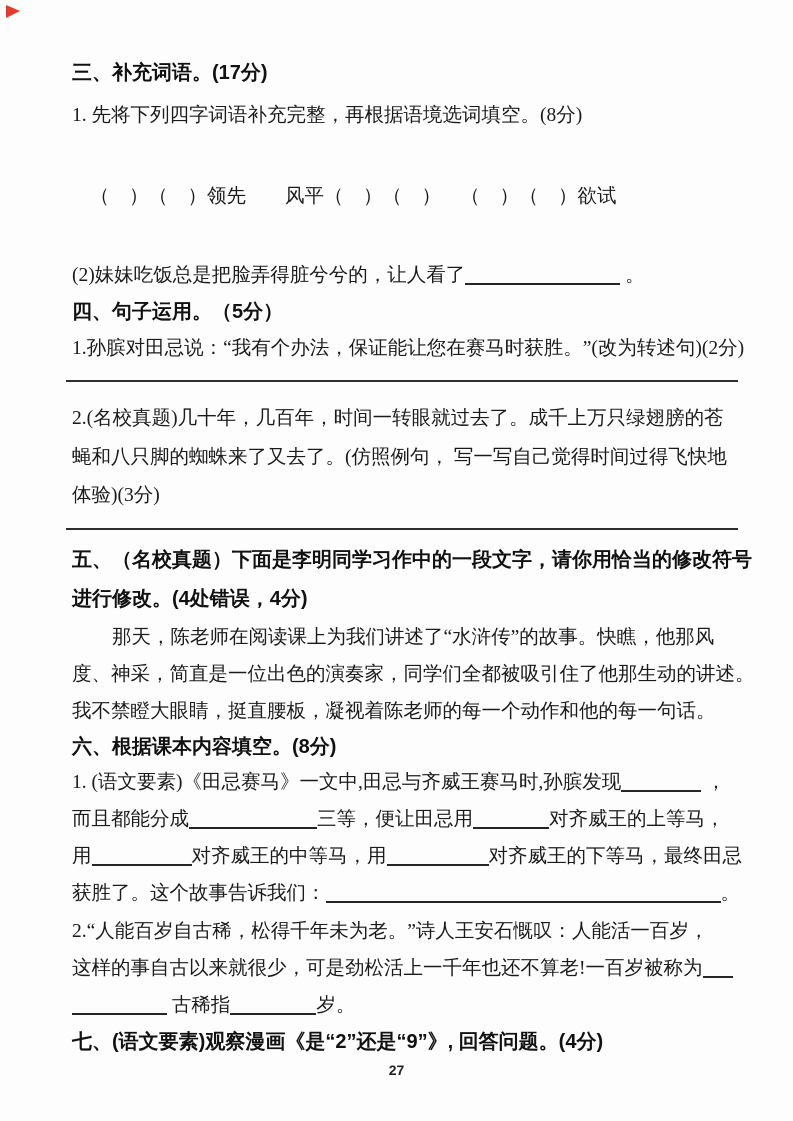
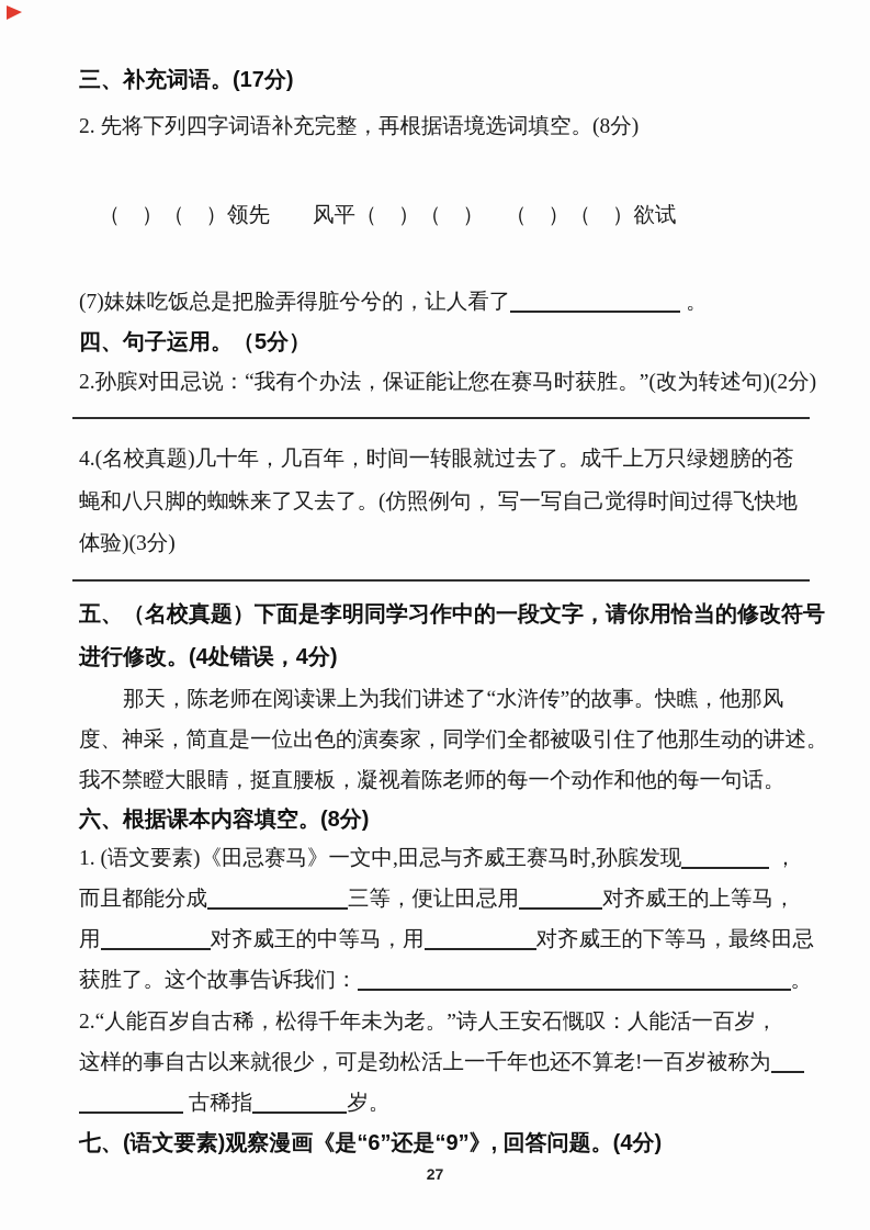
  三、补充词语。(17分)
- 1. 先将下列四字词语补充完整，再根据语境选词填空。(8分)
+ 2. 先将下列四字词语补充完整，再根据语境选词填空。(8分)
  （ ）（ ）领先 风平（ ）（ ） （ ）（ ）欲试
- (2)妹妹吃饭总是把脸弄得脏兮兮的，让人看了 。
+ (7)妹妹吃饭总是把脸弄得脏兮兮的，让人看了 。
  四、句子运用。（5分）
- 1.孙膑对田忌说：“我有个办法，保证能让您在赛马时获胜。”(改为转述句)(2分)
+ 2.孙膑对田忌说：“我有个办法，保证能让您在赛马时获胜。”(改为转述句)(2分)
- 2.(名校真题)几十年，几百年，时间一转眼就过去了。成千上万只绿翅膀的苍
+ 4.(名校真题)几十年，几百年，时间一转眼就过去了。成千上万只绿翅膀的苍
  蝇和八只脚的蜘蛛来了又去了。(仿照例句， 写一写自己觉得时间过得飞快地
  体验)(3分)
  五、（名校真题）下面是李明同学习作中的一段文字，请你用恰当的修改符号
  进行修改。(4处错误，4分)
  那天，陈老师在阅读课上为我们讲述了“水浒传”的故事。快瞧，他那风
  度、神采，简直是一位出色的演奏家，同学们全都被吸引住了他那生动的讲述。
  我不禁瞪大眼睛，挺直腰板，凝视着陈老师的每一个动作和他的每一句话。
  六、根据课本内容填空。(8分)
  1. (语文要素)《田忌赛马》一文中,田忌与齐威王赛马时,孙膑发现 ，
  而且都能分成 三等，便让田忌用 对齐威王的上等马，
  用 对齐威王的中等马，用 对齐威王的下等马，最终田忌
  获胜了。这个故事告诉我们： 。
  2.“人能百岁自古稀，松得千年未为老。”诗人王安石慨叹：人能活一百岁，
  这样的事自古以来就很少，可是劲松活上一千年也还不算老!一百岁被称为
  古稀指 岁。
- 七、(语文要素)观察漫画《是“2”还是“9”》, 回答问题。(4分)
+ 七、(语文要素)观察漫画《是“6”还是“9”》, 回答问题。(4分)
  27
